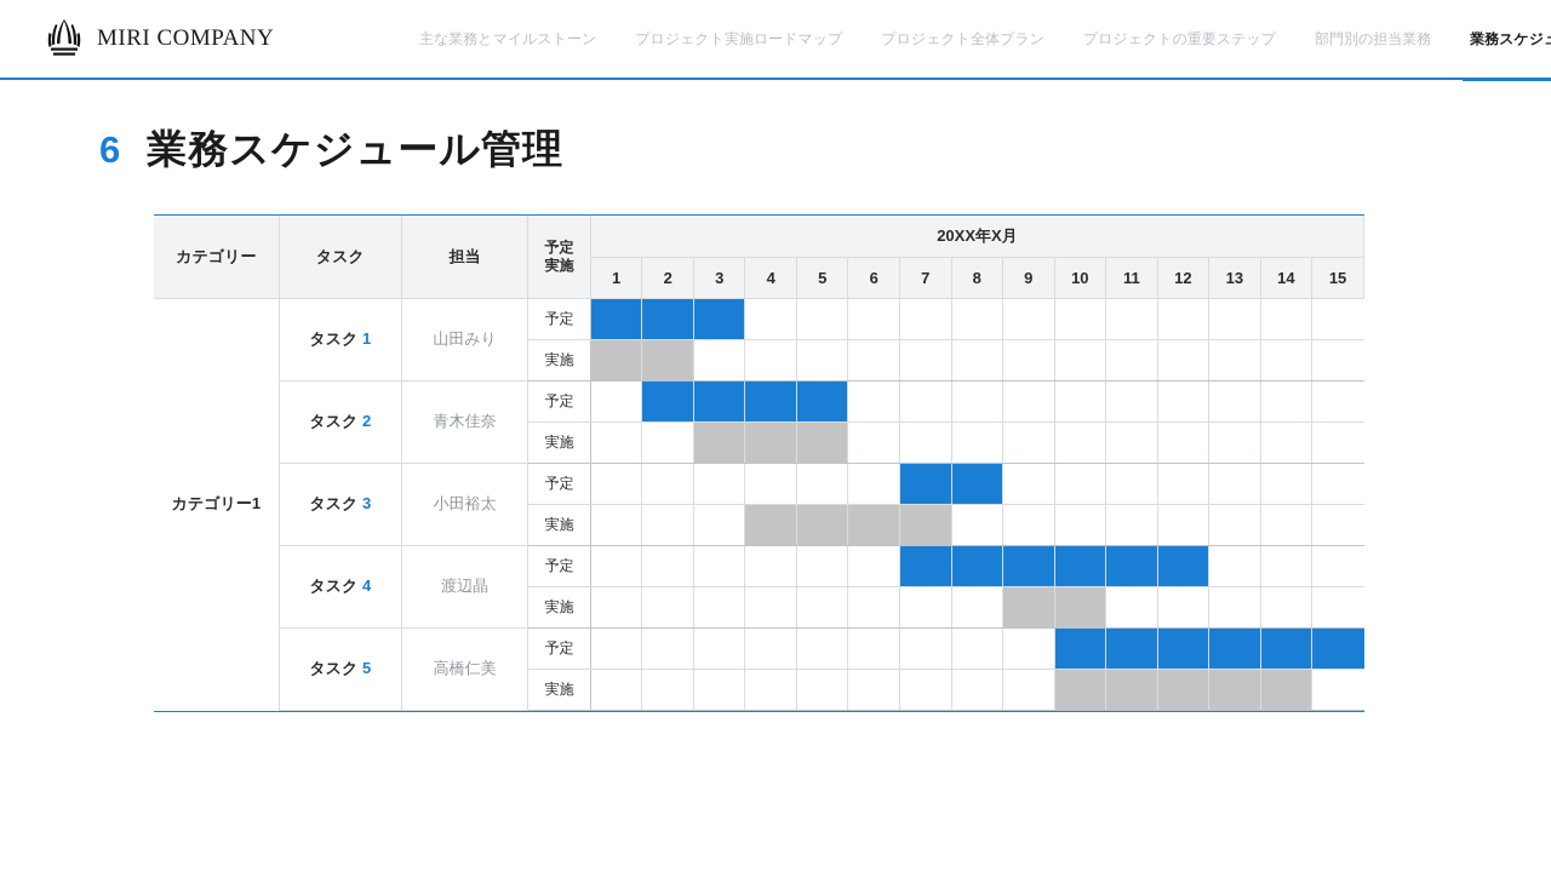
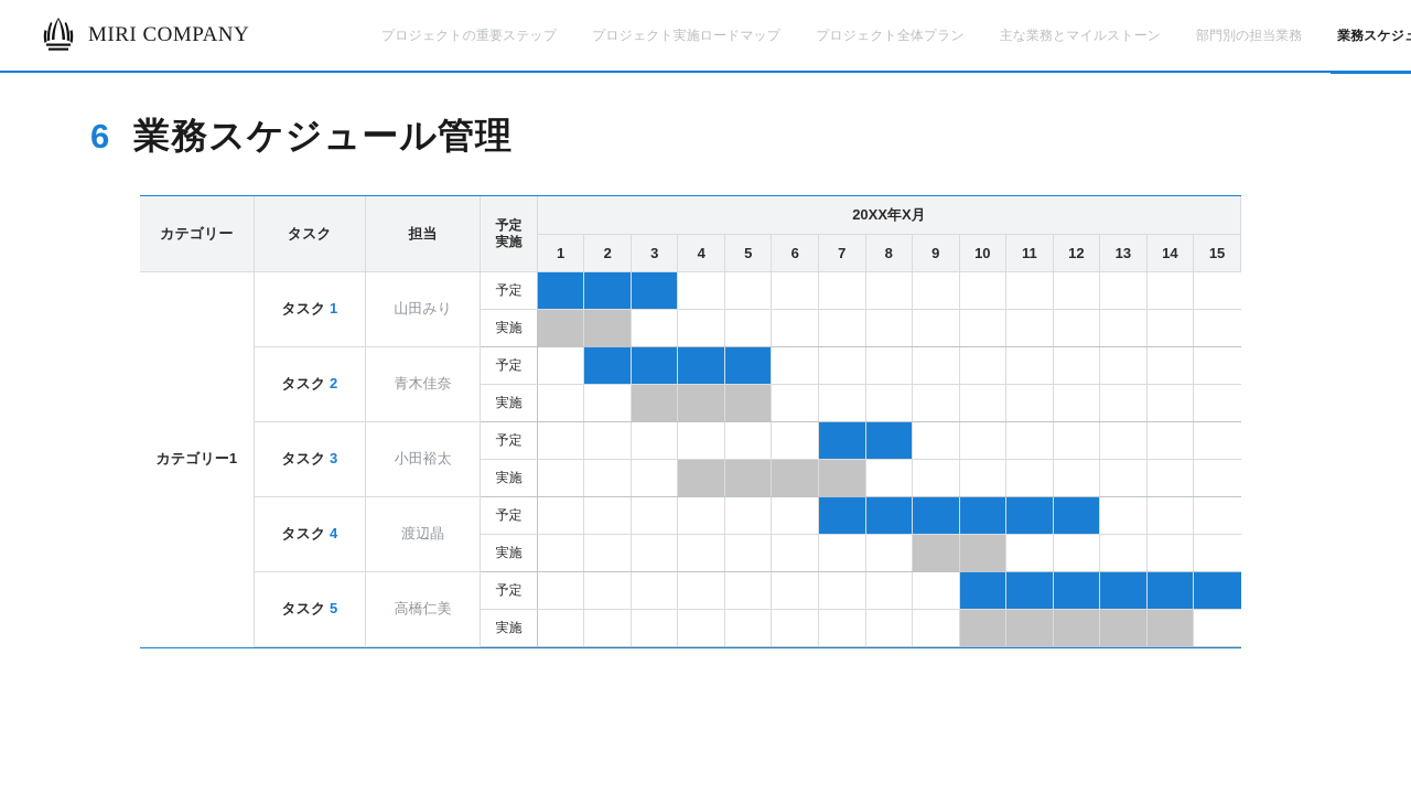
  MIRI COMPANY
- 主な業務とマイルストーン
+ プロジェクトの重要ステップ
  プロジェクト実施ロードマップ
  プロジェクト全体プラン
- プロジェクトの重要ステップ
+ 主な業務とマイルストーン
  部門別の担当業務
  6
  業務スケジュール管理
  カテゴリー	タスク	担当	予定 実施	20XX年X月
  1	2	3	4	5	6	7	8	9	10	11	12	13	14	15
  カテゴリー1	タスク 1	山田みり	予定
  実施
  タスク 2	青木佳奈	予定
  実施
  タスク 3	小田裕太	予定
  実施
  タスク 4	渡辺晶	予定
  実施
  タスク 5	高橋仁美	予定
  実施
